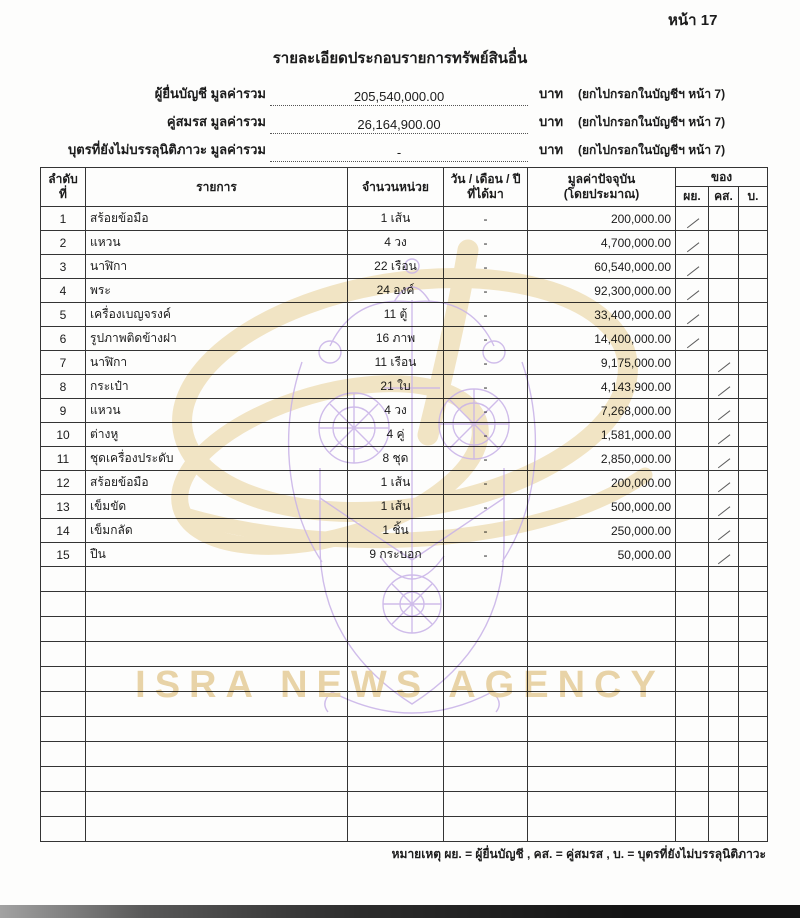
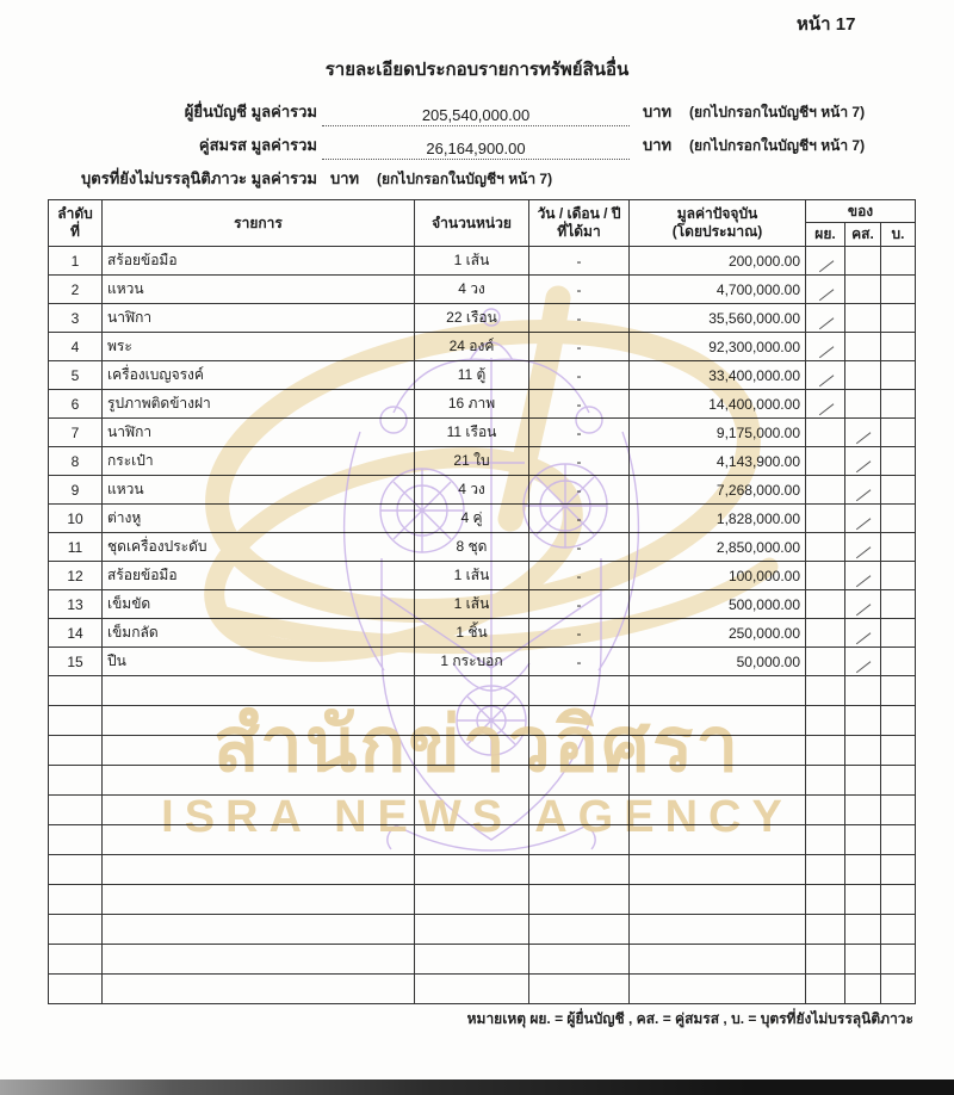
  หน้า 17
  รายละเอียดประกอบรายการทรัพย์สินอื่น
  ผู้ยื่นบัญชี มูลค่ารวม
  205,540,000.00
  บาท
  (ยกไปกรอกในบัญชีฯ หน้า 7)
  คู่สมรส มูลค่ารวม
  26,164,900.00
  บาท
  (ยกไปกรอกในบัญชีฯ หน้า 7)
  บุตรที่ยังไม่บรรลุนิติภาวะ มูลค่ารวม
- -
  บาท
  (ยกไปกรอกในบัญชีฯ หน้า 7)
  ลำดับ ที่	รายการ	จำนวนหน่วย	วัน / เดือน / ปี ที่ได้มา	มูลค่าปัจจุบัน (โดยประมาณ)	ของ
  ผย.	คส.	บ.
  1	สร้อยข้อมือ	1 เส้น	-	200,000.00
  2	แหวน	4 วง	-	4,700,000.00
- 3	นาฬิกา	22 เรือน	-	60,540,000.00
+ 3	นาฬิกา	22 เรือน	-	35,560,000.00
  4	พระ	24 องค์	-	92,300,000.00
  5	เครื่องเบญจรงค์	11 ตู้	-	33,400,000.00
  6	รูปภาพติดข้างฝา	16 ภาพ	-	14,400,000.00
  7	นาฬิกา	11 เรือน	-	9,175,000.00
  8	กระเป๋า	21 ใบ	-	4,143,900.00
  9	แหวน	4 วง	-	7,268,000.00
- 10	ต่างหู	4 คู่	-	1,581,000.00
+ 10	ต่างหู	4 คู่	-	1,828,000.00
  11	ชุดเครื่องประดับ	8 ชุด	-	2,850,000.00
- 12	สร้อยข้อมือ	1 เส้น	-	200,000.00
+ 12	สร้อยข้อมือ	1 เส้น	-	100,000.00
  13	เข็มขัด	1 เส้น	-	500,000.00
  14	เข็มกลัด	1 ชิ้น	-	250,000.00
- 15	ปืน	9 กระบอก	-	50,000.00
+ 15	ปืน	1 กระบอก	-	50,000.00
+ สำนักข่าวอิศรา
  ISRA NEWS AGENCY
  หมายเหตุ ผย. = ผู้ยื่นบัญชี , คส. = คู่สมรส , บ. = บุตรที่ยังไม่บรรลุนิติภาวะ
